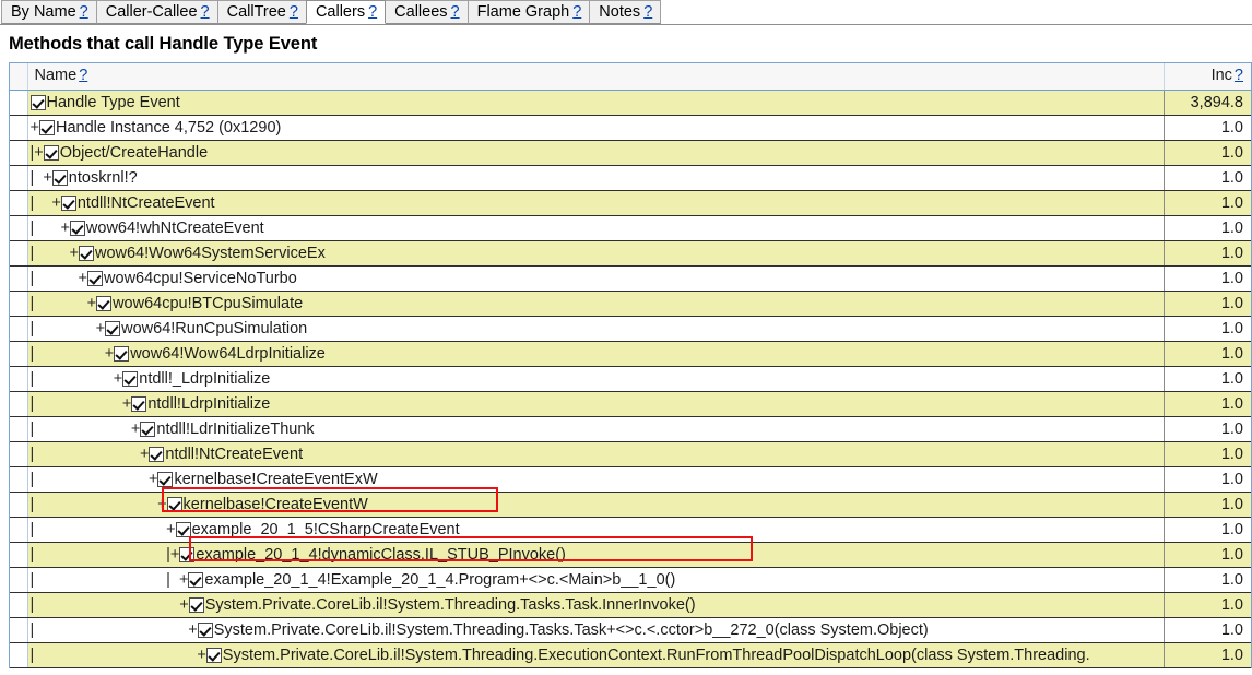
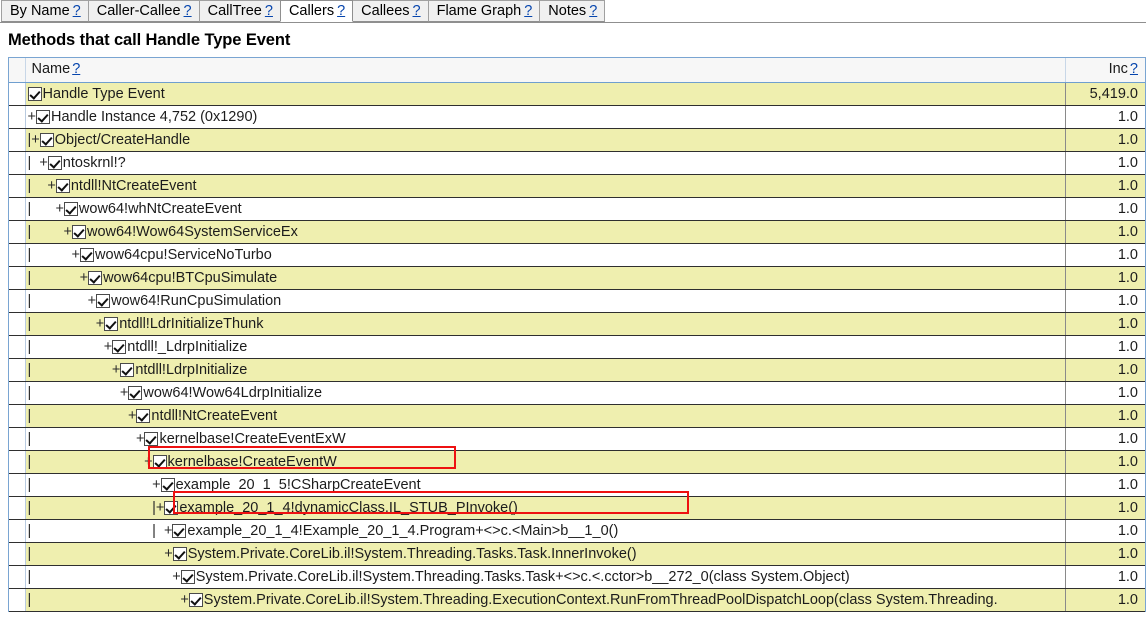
  By Name ?
  Caller-Callee ?
  CallTree ?
  Callers ?
  Callees ?
  Flame Graph ?
  Notes ?
  Methods that call Handle Type Event
  	Name ?	Inc ?
- 	Handle Type Event	3,894.8
+ 	Handle Type Event	5,419.0
  	+ Handle Instance 4,752 (0x1290)	1.0
  	|+ Object/CreateHandle	1.0
  	| + ntoskrnl!?	1.0
  	| + ntdll!NtCreateEvent	1.0
  	| + wow64!whNtCreateEvent	1.0
  	| + wow64!Wow64SystemServiceEx	1.0
  	| + wow64cpu!ServiceNoTurbo	1.0
  	| + wow64cpu!BTCpuSimulate	1.0
  	| + wow64!RunCpuSimulation	1.0
- 	| + wow64!Wow64LdrpInitialize	1.0
+ 	| + ntdll!LdrInitializeThunk	1.0
  	| + ntdll!_LdrpInitialize	1.0
  	| + ntdll!LdrpInitialize	1.0
- 	| + ntdll!LdrInitializeThunk	1.0
+ 	| + wow64!Wow64LdrpInitialize	1.0
  	| + ntdll!NtCreateEvent	1.0
  	| + kernelbase!CreateEventExW	1.0
  	| + kernelbase!CreateEventW	1.0
  	| + example_20_1_5!CSharpCreateEvent	1.0
  	| |+ example_20_1_4!dynamicClass.IL_STUB_PInvoke()	1.0
  	| | + example_20_1_4!Example_20_1_4.Program+<>c.<Main>b__1_0()	1.0
  	| + System.Private.CoreLib.il!System.Threading.Tasks.Task.InnerInvoke()	1.0
  	| + System.Private.CoreLib.il!System.Threading.Tasks.Task+<>c.<.cctor>b__272_0(class System.Object)	1.0
  	| + System.Private.CoreLib.il!System.Threading.ExecutionContext.RunFromThreadPoolDispatchLoop(class System.Threading.	1.0
